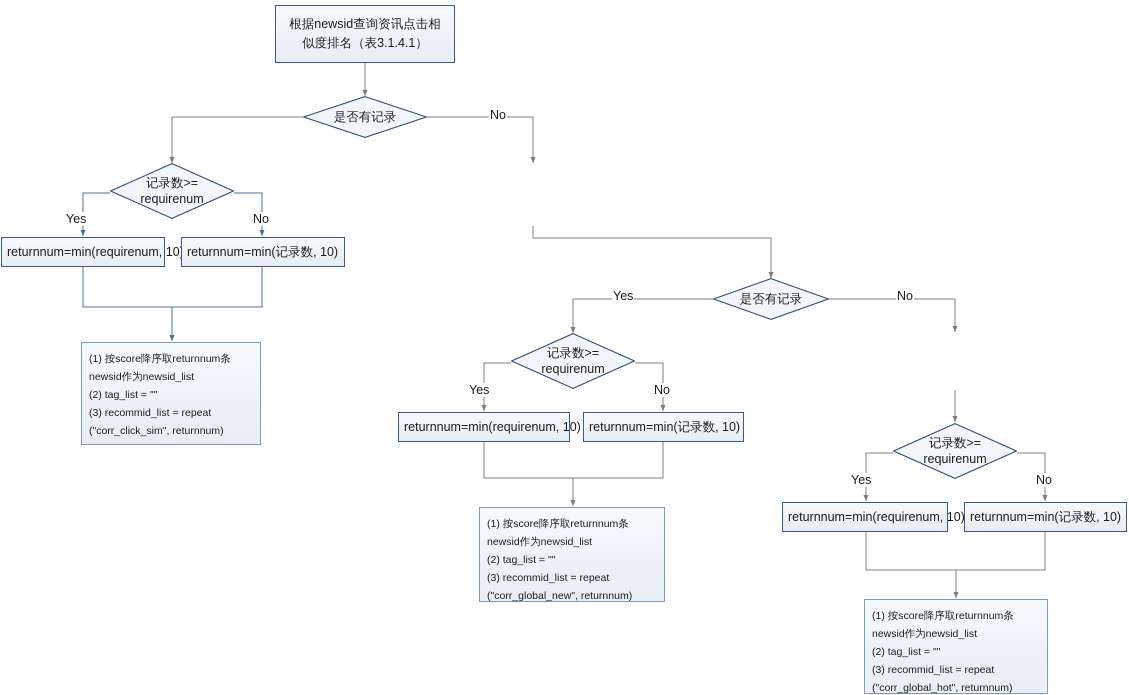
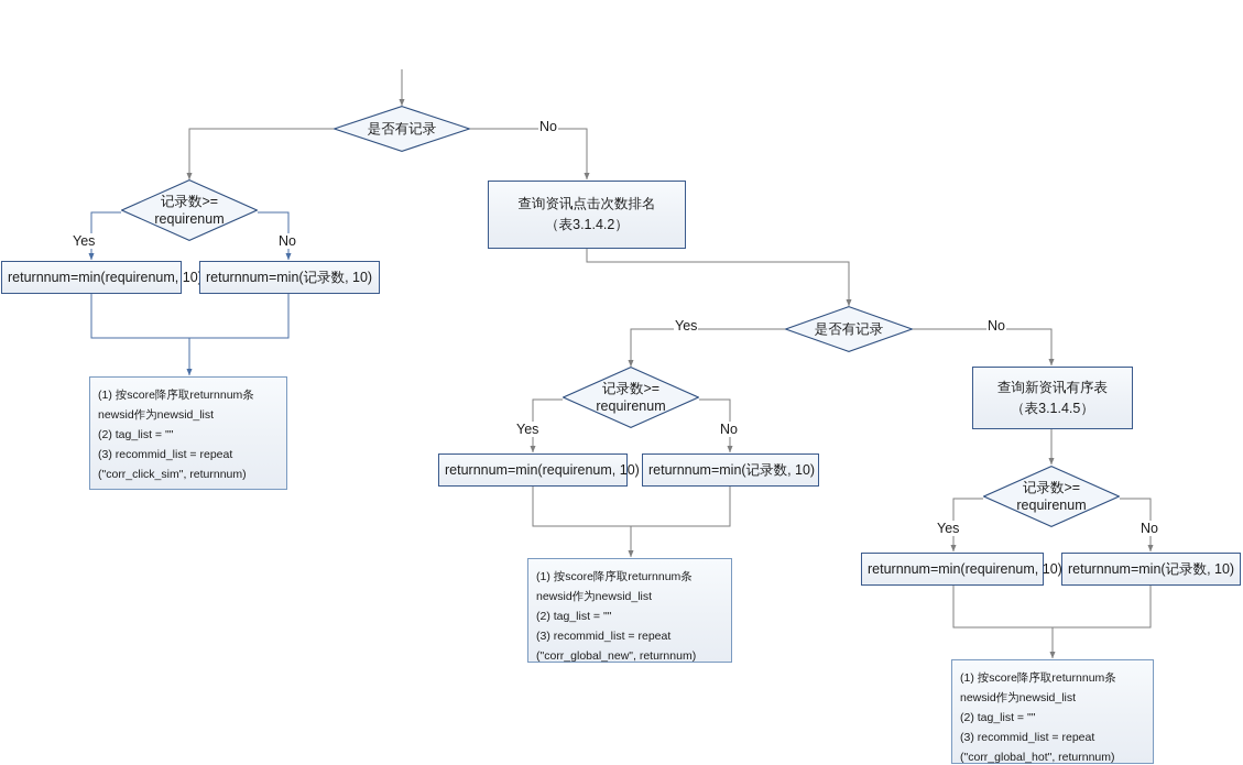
- 根据newsid查询资讯点击相
- 似度排名（表3.1.4.1）
  是否有记录
  记录数>=
  requirenum
  Yes
  No
  No
  returnnum=min(requirenum, 10
  returnnum=min(记录数, 10)
  (1) 按score降序取returnnum条
  newsid作为newsid_list
  (2) tag_list = ""
  (3) recommid_list = repeat
  ("corr_click_sim", returnnum)
+ 查询资讯点击次数排名
+ （表3.1.4.2）
  是否有记录
  Yes
  No
  记录数>=
  requirenum
  Yes
  No
  returnnum=min(requirenum, 10)
  returnnum=min(记录数, 10)
  (1) 按score降序取returnnum条
  newsid作为newsid_list
  (2) tag_list = ""
  (3) recommid_list = repeat
  ("corr_global_new", returnnum)
+ 查询新资讯有序表
+ （表3.1.4.5）
  记录数>=
  requirenum
  Yes
  No
  returnnum=min(requirenum, 10)
  returnnum=min(记录数, 10)
  (1) 按score降序取returnnum条
  newsid作为newsid_list
  (2) tag_list = ""
  (3) recommid_list = repeat
  ("corr_global_hot", returnnum)
